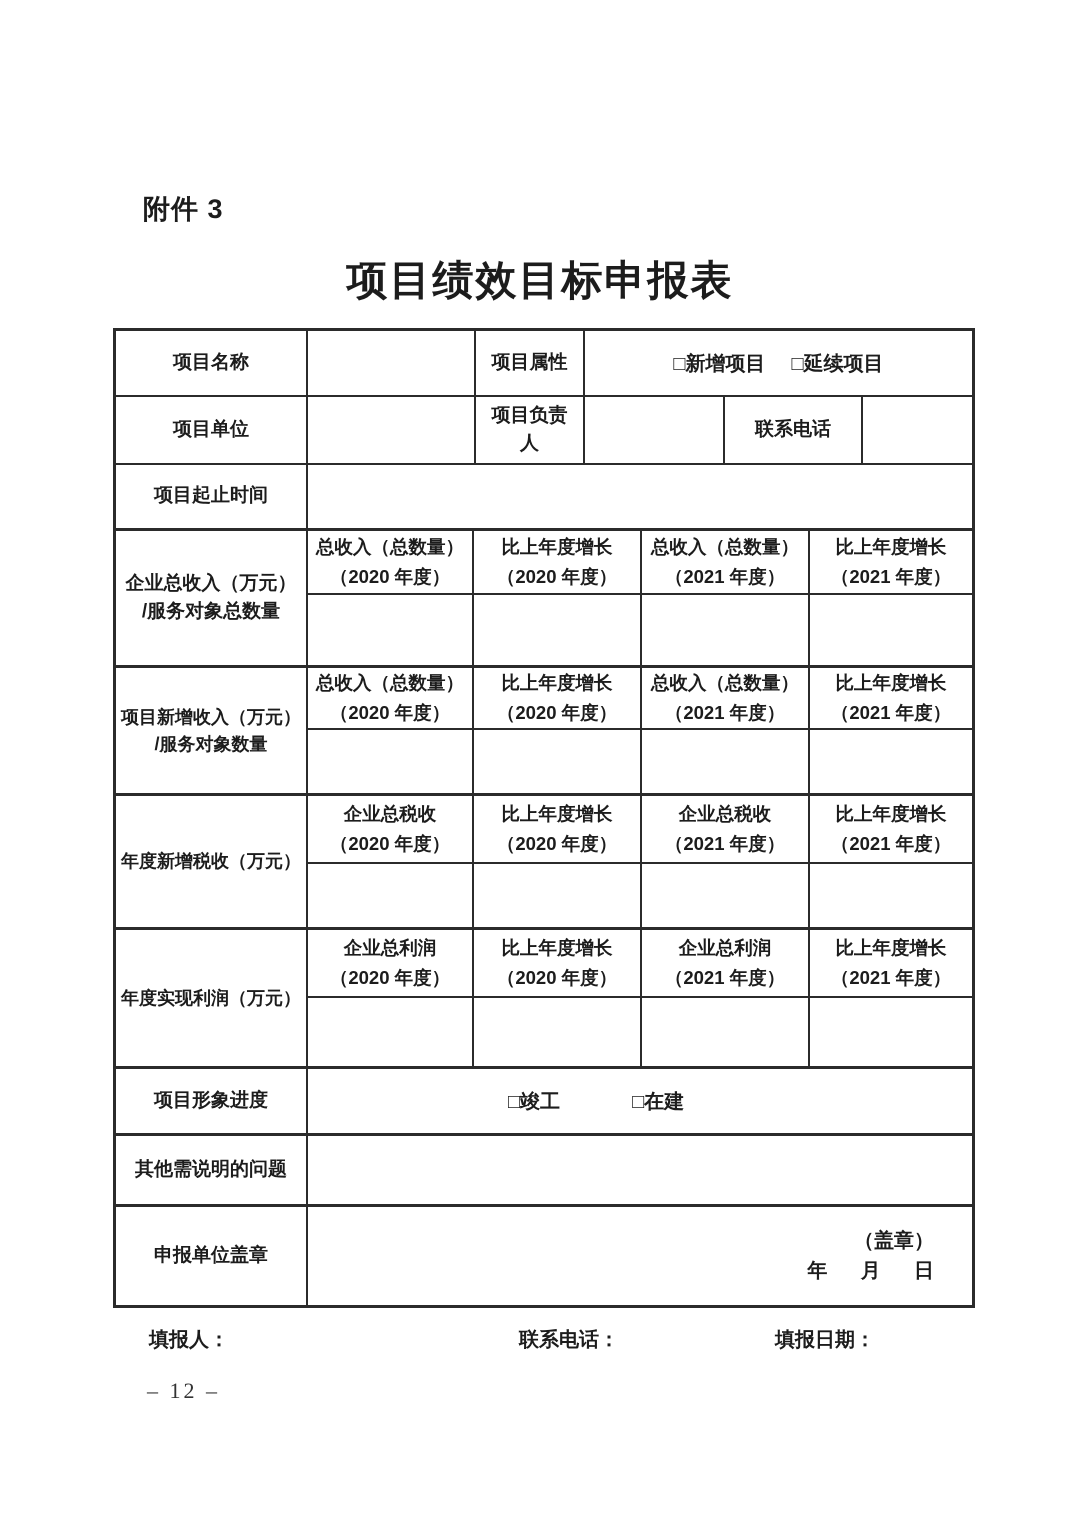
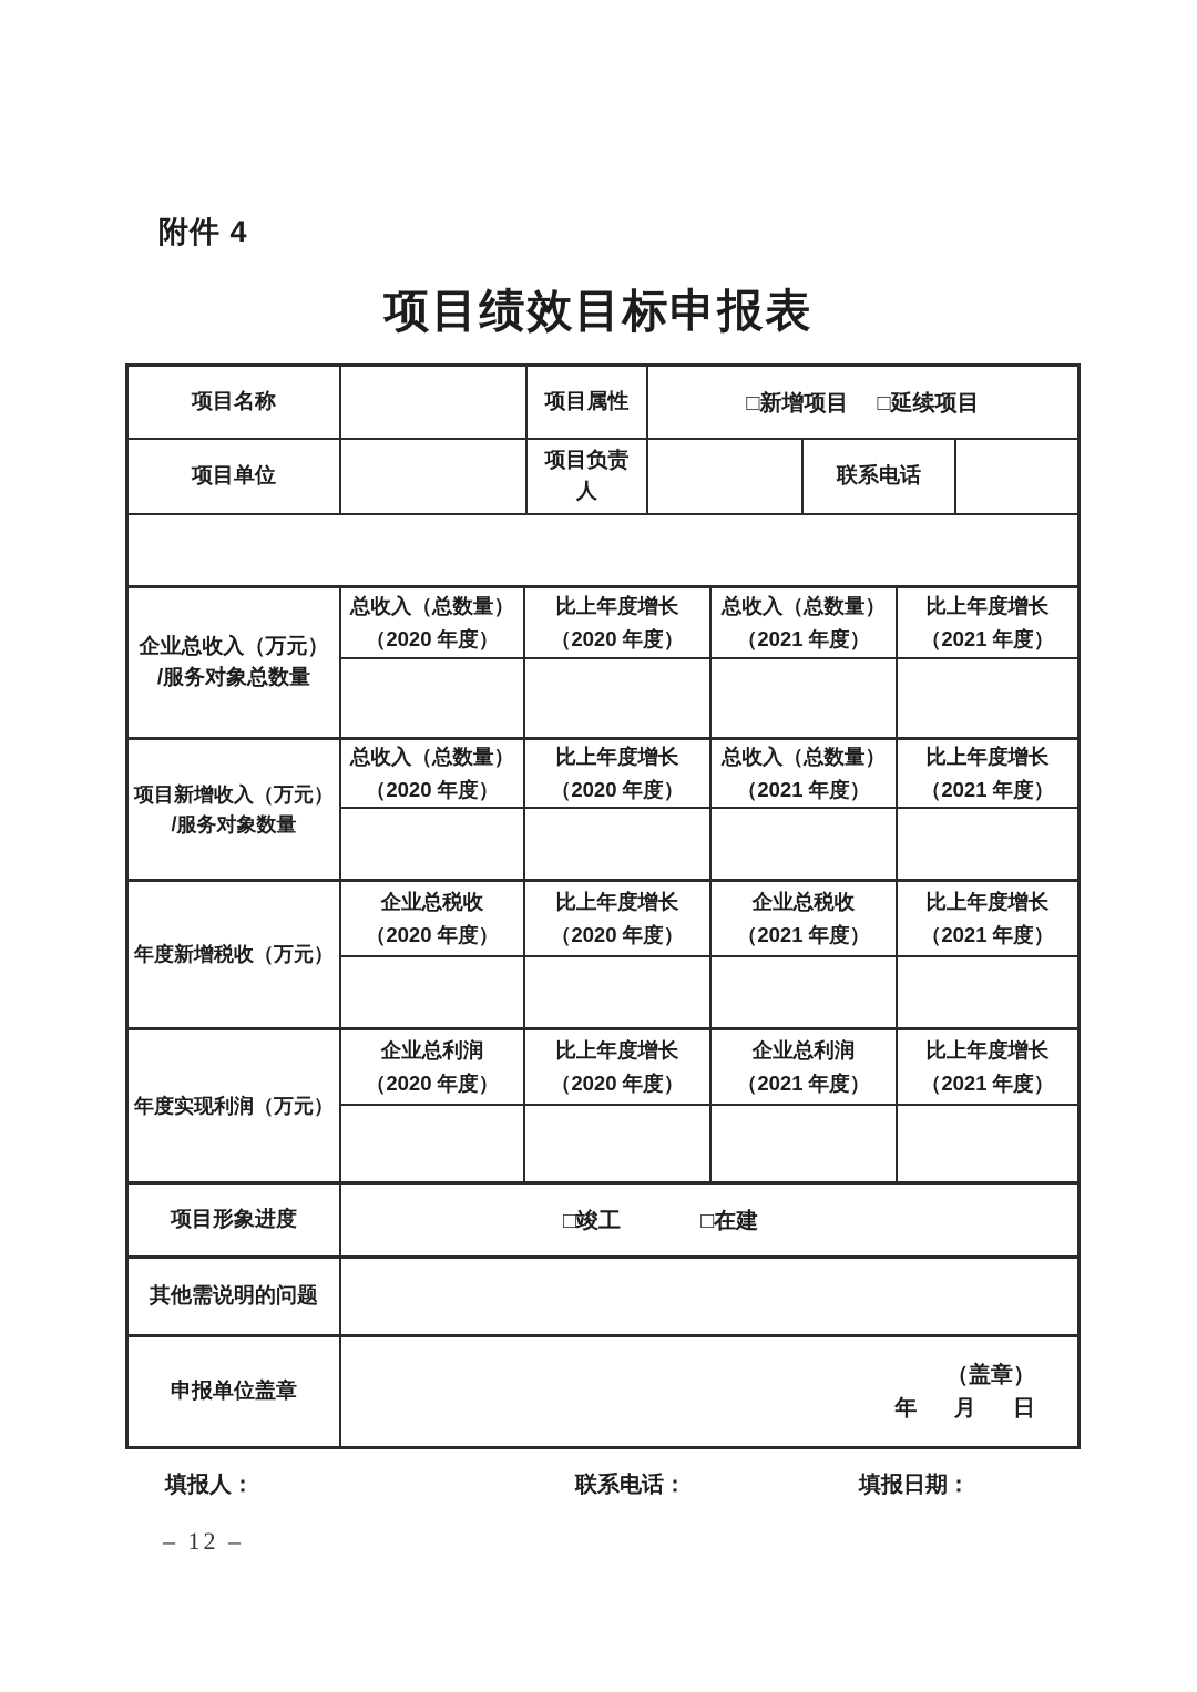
- 附件 3
+ 附件 4
  项目绩效目标申报表
  项目名称
  项目属性
  □新增项目
  □延续项目
  项目单位
  项目负责
  人
  联系电话
- 项目起止时间
  企业总收入（万元）
  /服务对象总数量
  总收入（总数量）
  （2020 年度）
  比上年度增长
  （2020 年度）
  总收入（总数量）
  （2021 年度）
  比上年度增长
  （2021 年度）
  项目新增收入（万元）
  /服务对象数量
  总收入（总数量）
  （2020 年度）
  比上年度增长
  （2020 年度）
  总收入（总数量）
  （2021 年度）
  比上年度增长
  （2021 年度）
  年度新增税收（万元）
  企业总税收
  （2020 年度）
  比上年度增长
  （2020 年度）
  企业总税收
  （2021 年度）
  比上年度增长
  （2021 年度）
  年度实现利润（万元）
  企业总利润
  （2020 年度）
  比上年度增长
  （2020 年度）
  企业总利润
  （2021 年度）
  比上年度增长
  （2021 年度）
  项目形象进度
  □竣工
  □在建
  其他需说明的问题
  申报单位盖章
  （盖章）
  年 月 日
  填报人：
  联系电话：
  填报日期：
  – 12 –
